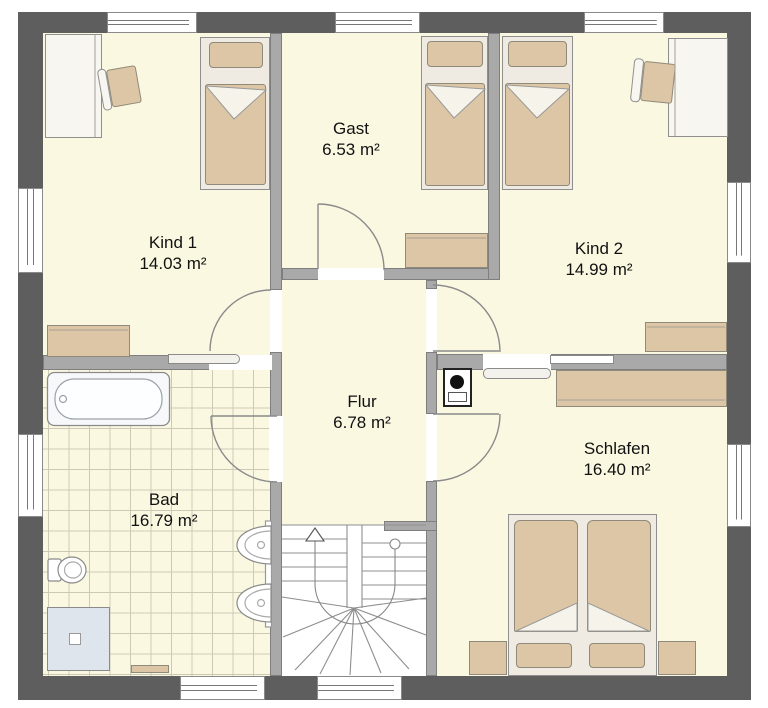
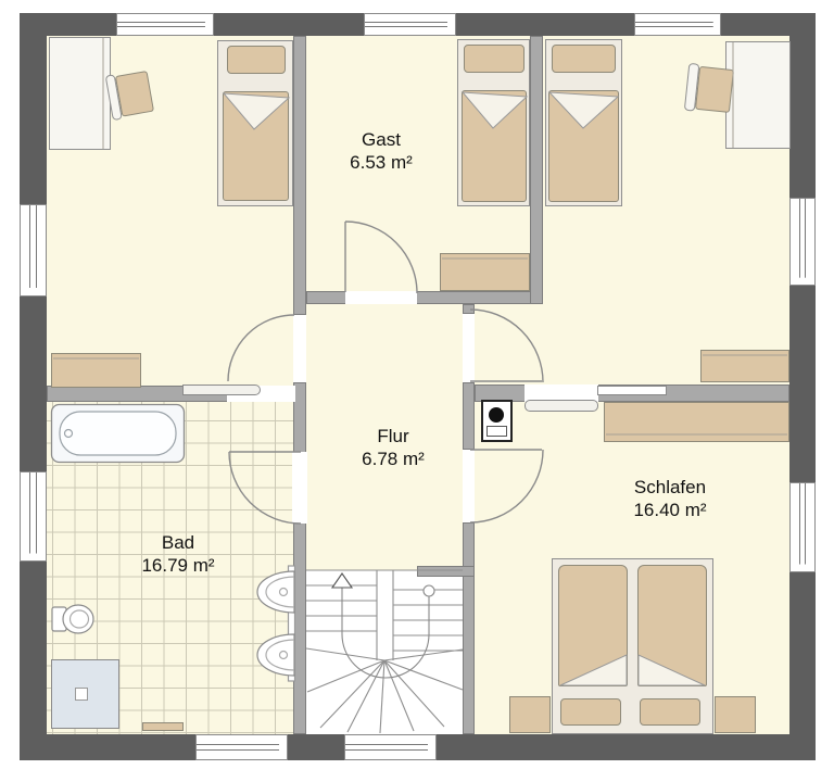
  Gast
  6.53 m²
- Kind 1
- 14.03 m²
- Kind 2
- 14.99 m²
  Flur
  6.78 m²
  Bad
  16.79 m²
  Schlafen
  16.40 m²
